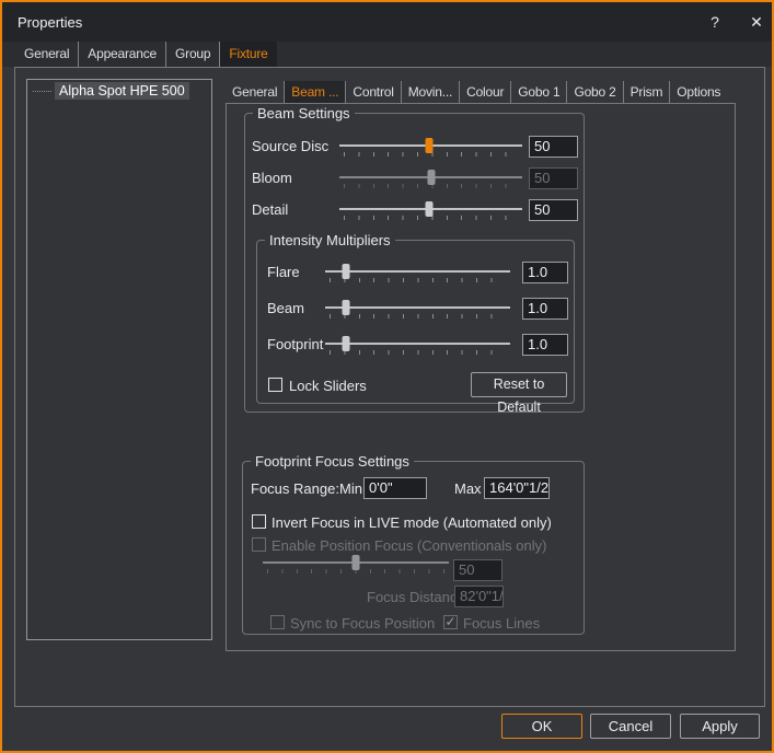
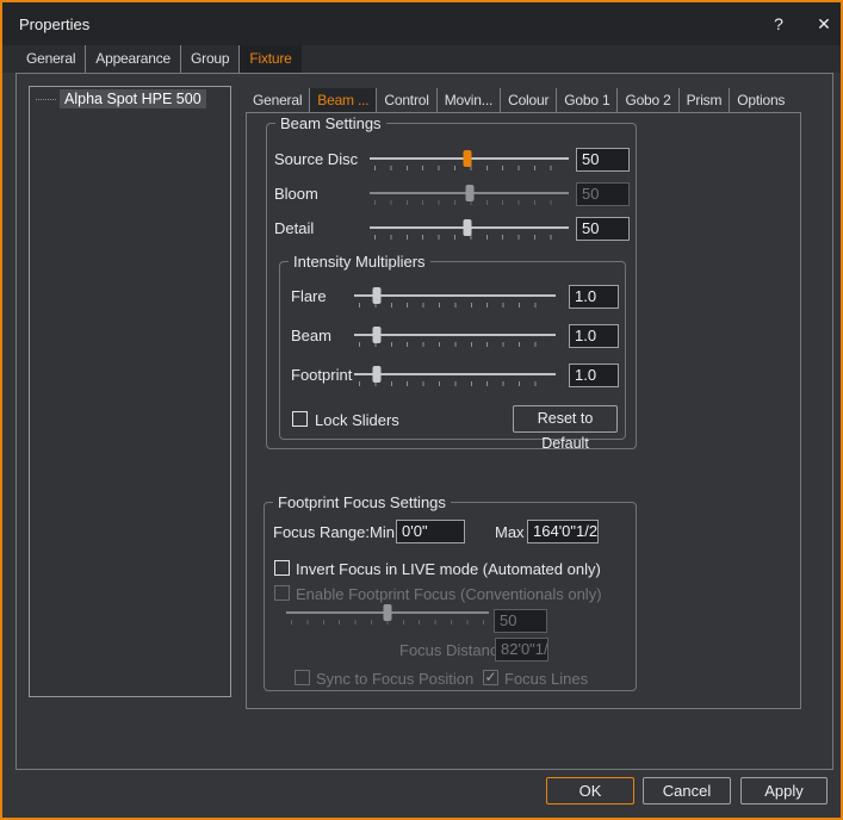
  Properties
  ?
  ✕
  General
  Appearance
  Group
  Fixture
  Alpha Spot HPE 500
  General
  Beam ...
  Control
  Movin...
  Colour
  Gobo 1
  Gobo 2
  Prism
  Options
  Beam Settings
  Source Disc
  50
  Bloom
  50
  Detail
  50
  Intensity Multipliers
  Flare
  1.0
  Beam
  1.0
  Footprint
  1.0
  Lock Sliders
  Reset to Default
  Footprint Focus Settings
  Focus Range:
  Min
  0'0"
  Max
  164'0"1/2
  Invert Focus in LIVE mode (Automated only)
- Enable Position Focus (Conventionals only)
+ Enable Footprint Focus (Conventionals only)
  50
  Focus Distan
  82'0"1/
  Sync to Focus Position
  ✓
  Focus Lines
  OK
  Cancel
  Apply
